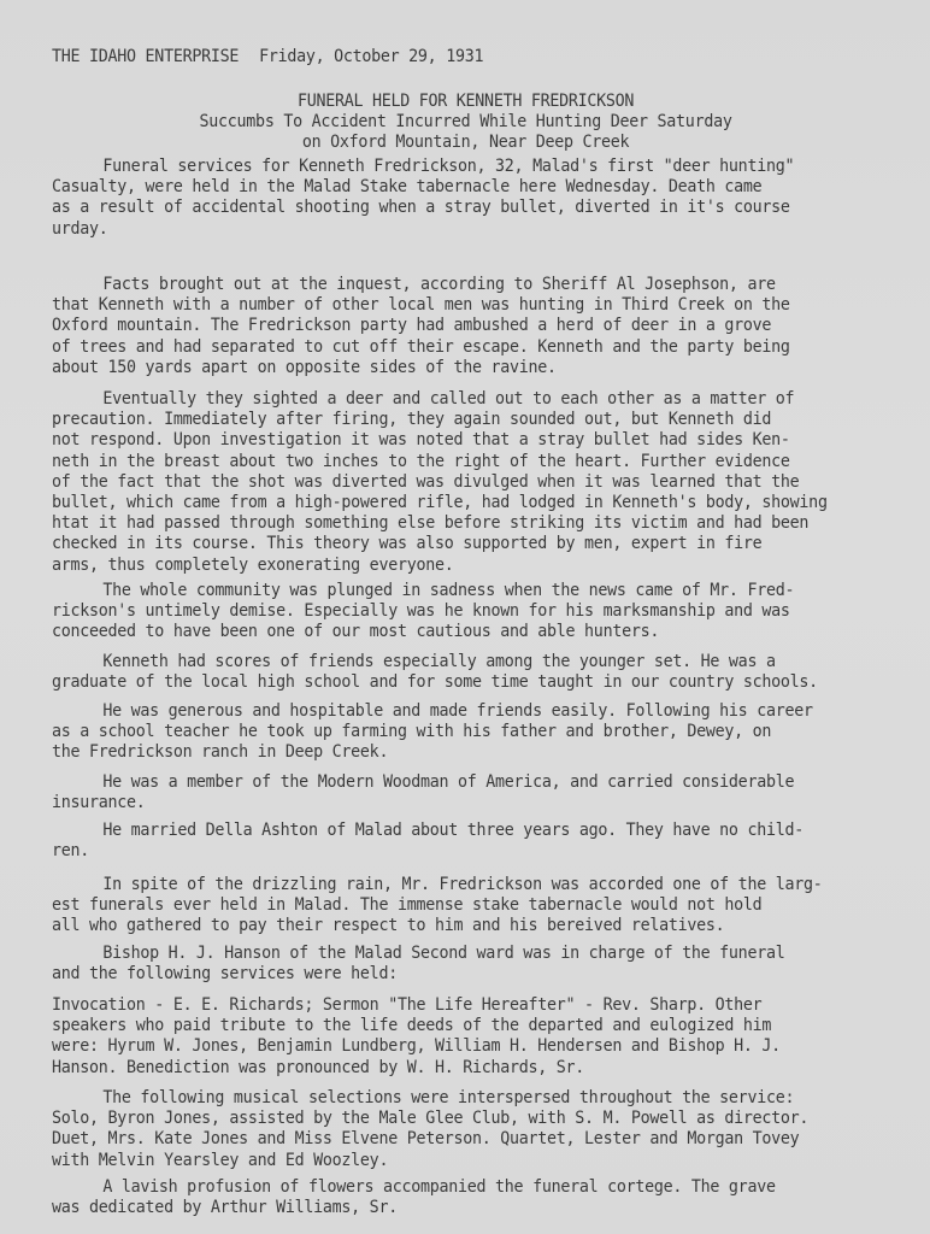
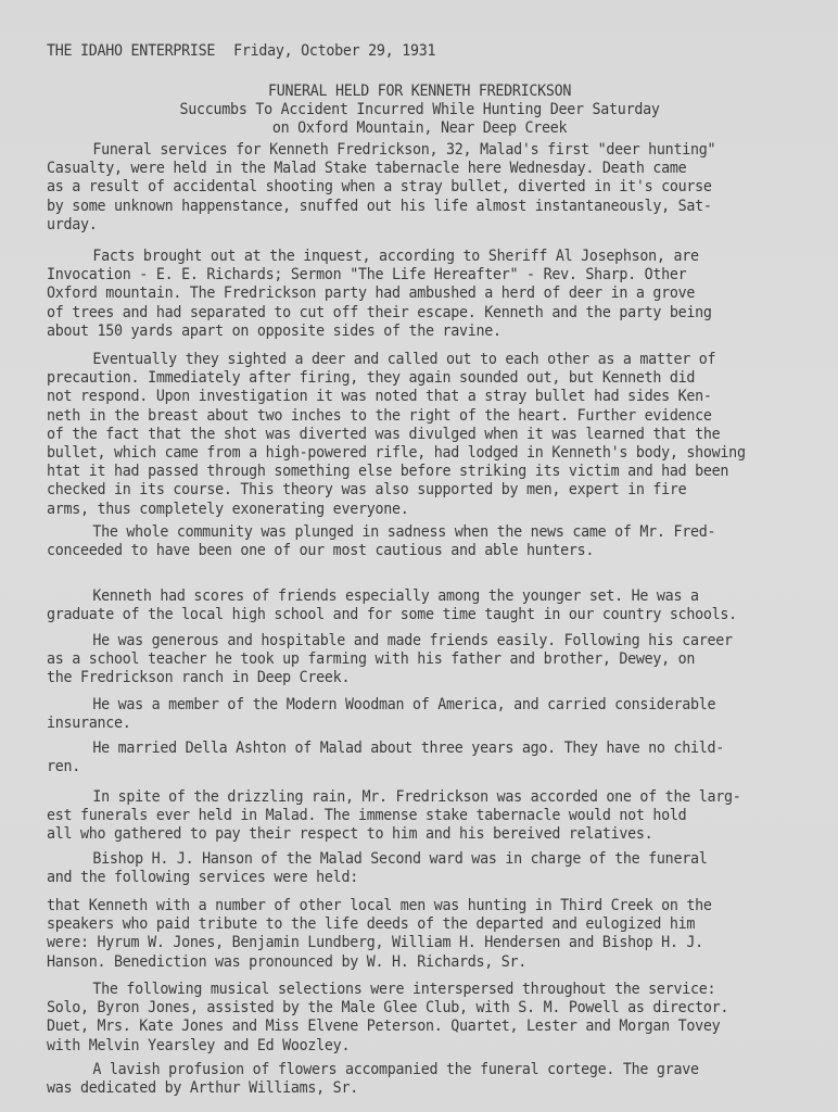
  THE IDAHO ENTERPRISE Friday, October 29, 1931
  FUNERAL HELD FOR KENNETH FREDRICKSON
  Succumbs To Accident Incurred While Hunting Deer Saturday
  on Oxford Mountain, Near Deep Creek
  Funeral services for Kenneth Fredrickson, 32, Malad's first "deer hunting"
  Casualty, were held in the Malad Stake tabernacle here Wednesday. Death came
  as a result of accidental shooting when a stray bullet, diverted in it's course
+ by some unknown happenstance, snuffed out his life almost instantaneously, Sat-
  urday.
  Facts brought out at the inquest, according to Sheriff Al Josephson, are
- that Kenneth with a number of other local men was hunting in Third Creek on the
+ Invocation - E. E. Richards; Sermon "The Life Hereafter" - Rev. Sharp. Other
  Oxford mountain. The Fredrickson party had ambushed a herd of deer in a grove
  of trees and had separated to cut off their escape. Kenneth and the party being
  about 150 yards apart on opposite sides of the ravine.
  Eventually they sighted a deer and called out to each other as a matter of
  precaution. Immediately after firing, they again sounded out, but Kenneth did
  not respond. Upon investigation it was noted that a stray bullet had sides Ken-
  neth in the breast about two inches to the right of the heart. Further evidence
  of the fact that the shot was diverted was divulged when it was learned that the
  bullet, which came from a high-powered rifle, had lodged in Kenneth's body, showing
  htat it had passed through something else before striking its victim and had been
  checked in its course. This theory was also supported by men, expert in fire
  arms, thus completely exonerating everyone.
  The whole community was plunged in sadness when the news came of Mr. Fred-
- rickson's untimely demise. Especially was he known for his marksmanship and was
  conceeded to have been one of our most cautious and able hunters.
  Kenneth had scores of friends especially among the younger set. He was a
  graduate of the local high school and for some time taught in our country schools.
  He was generous and hospitable and made friends easily. Following his career
  as a school teacher he took up farming with his father and brother, Dewey, on
  the Fredrickson ranch in Deep Creek.
  He was a member of the Modern Woodman of America, and carried considerable
  insurance.
  He married Della Ashton of Malad about three years ago. They have no child-
  ren.
  In spite of the drizzling rain, Mr. Fredrickson was accorded one of the larg-
  est funerals ever held in Malad. The immense stake tabernacle would not hold
  all who gathered to pay their respect to him and his bereived relatives.
  Bishop H. J. Hanson of the Malad Second ward was in charge of the funeral
  and the following services were held:
- Invocation - E. E. Richards; Sermon "The Life Hereafter" - Rev. Sharp. Other
+ that Kenneth with a number of other local men was hunting in Third Creek on the
  speakers who paid tribute to the life deeds of the departed and eulogized him
  were: Hyrum W. Jones, Benjamin Lundberg, William H. Hendersen and Bishop H. J.
  Hanson. Benediction was pronounced by W. H. Richards, Sr.
  The following musical selections were interspersed throughout the service:
  Solo, Byron Jones, assisted by the Male Glee Club, with S. M. Powell as director.
  Duet, Mrs. Kate Jones and Miss Elvene Peterson. Quartet, Lester and Morgan Tovey
  with Melvin Yearsley and Ed Woozley.
  A lavish profusion of flowers accompanied the funeral cortege. The grave
  was dedicated by Arthur Williams, Sr.
